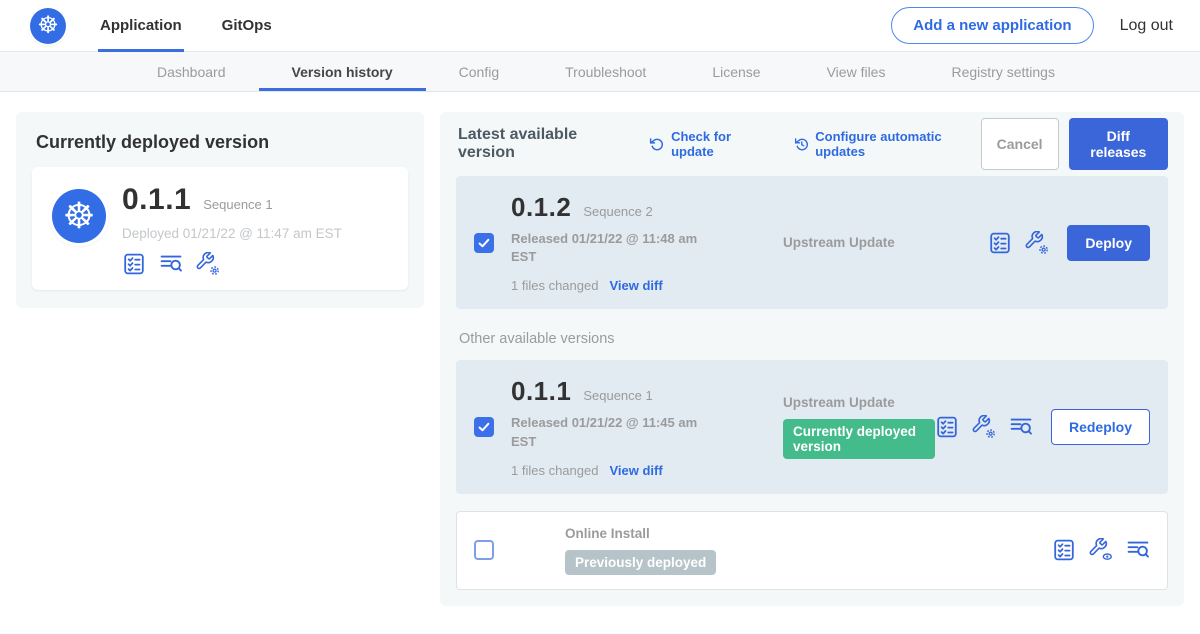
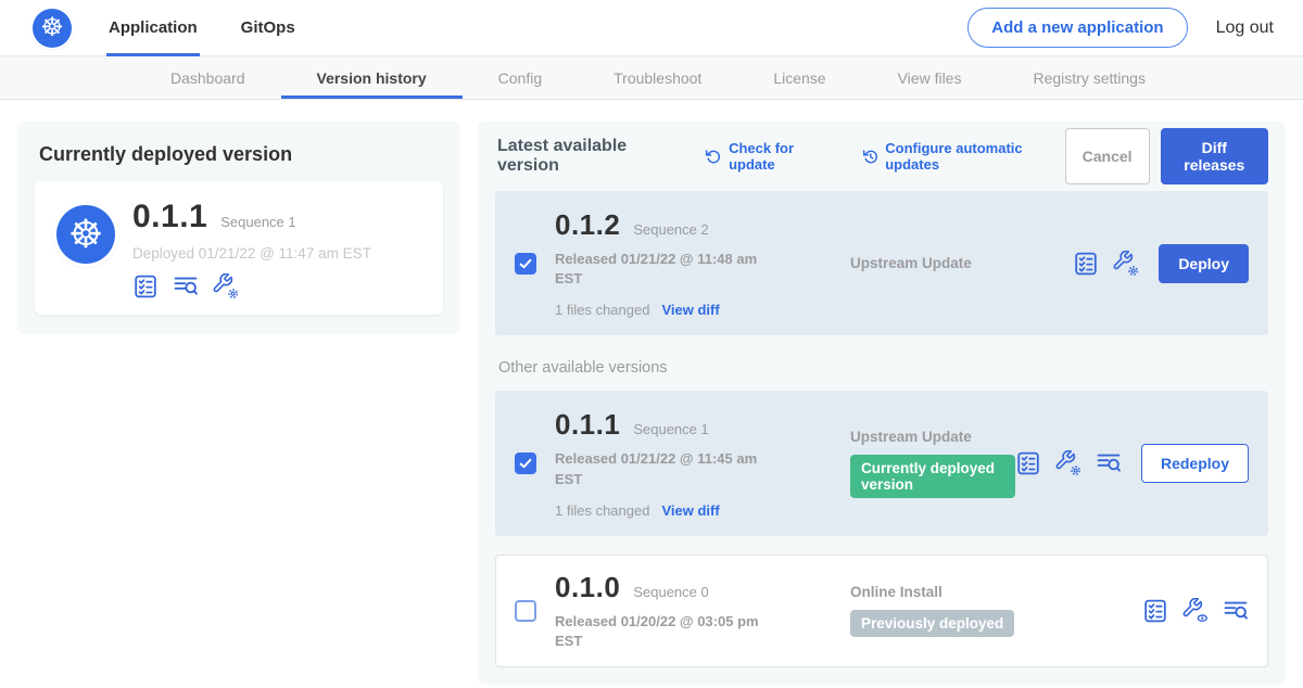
  ☸
  Application
  GitOps
  Add a new application
  Log out
  Dashboard
  Version history
  Config
  Troubleshoot
  License
  View files
  Registry settings
  Currently deployed version
  ☸
  0.1.1
  Sequence 1
  Deployed 01/21/22 @ 11:47 am EST
  Latest available version
  Check for update
  Configure automatic updates
  Cancel
  Diff releases
  0.1.2
  Sequence 2
  Released 01/21/22 @ 11:48 am EST
  1 files changed
  View diff
  Upstream Update
  Deploy
  Other available versions
  0.1.1
  Sequence 1
  Released 01/21/22 @ 11:45 am EST
  1 files changed
  View diff
  Upstream Update
  Currently deployed version
  Redeploy
+ 0.1.0
+ Sequence 0
+ Released 01/20/22 @ 03:05 pm EST
  Online Install
  Previously deployed
